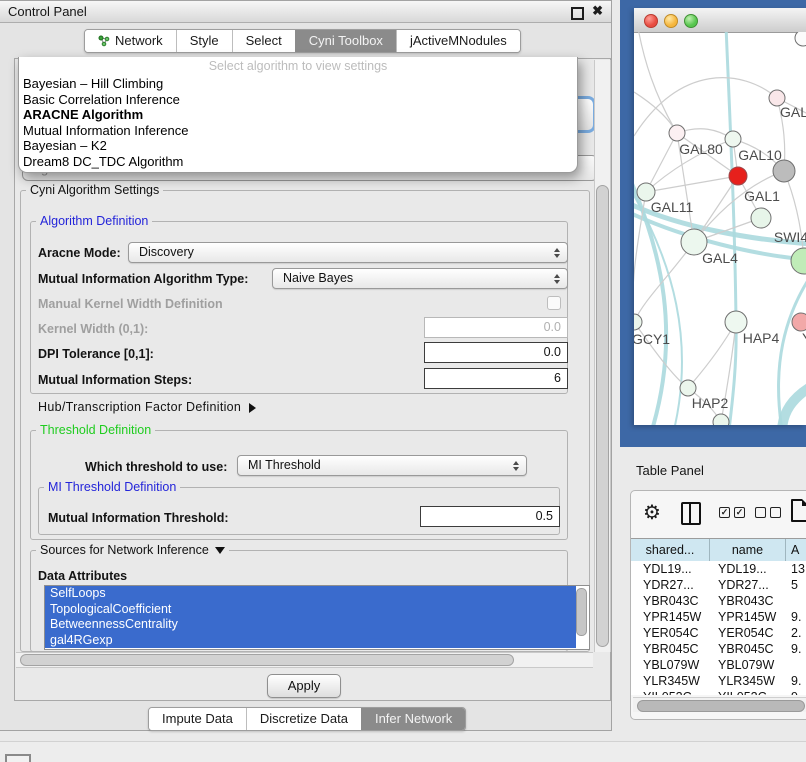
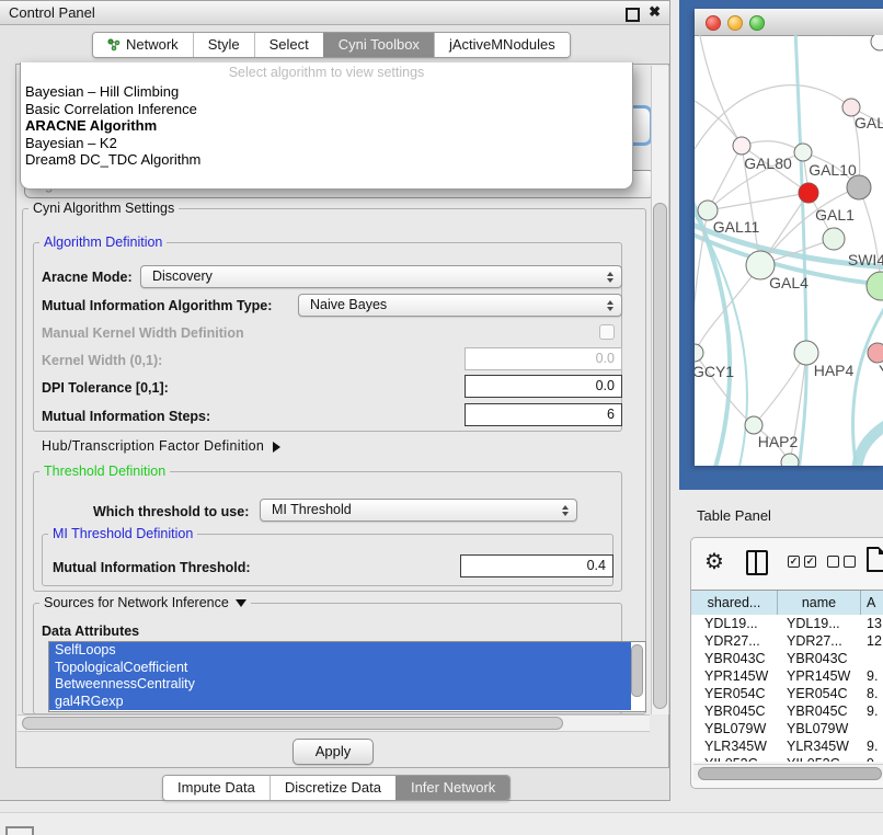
  Control Panel
  ✖
  Network
  Style
  Select
  Cyni Toolbox
  jActiveMNodules
  Select algorithm to view settings
  Bayesian – Hill Climbing
  Basic Correlation Inference
  ARACNE Algorithm
- Mutual Information Inference
  Bayesian – K2
  Dream8 DC_TDC Algorithm
  Cyni Algorithm Settings
  Algorithm Definition
  Aracne Mode:
  Discovery
  Mutual Information Algorithm Type:
  Naive Bayes
  Manual Kernel Width Definition
  Kernel Width (0,1):
  0.0
  DPI Tolerance [0,1]:
  0.0
  Mutual Information Steps:
  6
  Hub/Transcription Factor Definition
  Threshold Definition
  Which threshold to use:
  MI Threshold
  MI Threshold Definition
  Mutual Information Threshold:
- 0.5
+ 0.4
  Sources for Network Inference
  Data Attributes
  SelfLoops
  TopologicalCoefficient
  BetweennessCentrality
  gal4RGexp
  Apply
  Impute Data
  Discretize Data
  Infer Network
  GAL
  GAL80
  GAL10
  GAL1
  GAL11
  SWI4
  GAL4
  GCY1
  HAP4
  HAP2
  Table Panel
  ⚙
  ✓
  ✓
  shared...
  name
  A
  YDL19...
  YDL19...
  13
  YDR27...
  YDR27...
- 5
+ 12
  YBR043C
  YBR043C
  YPR145W
  YPR145W
  9.
  YER054C
  YER054C
- 2.
+ 8.
  YBR045C
  YBR045C
  9.
  YBL079W
  YBL079W
  YLR345W
  YLR345W
  9.
